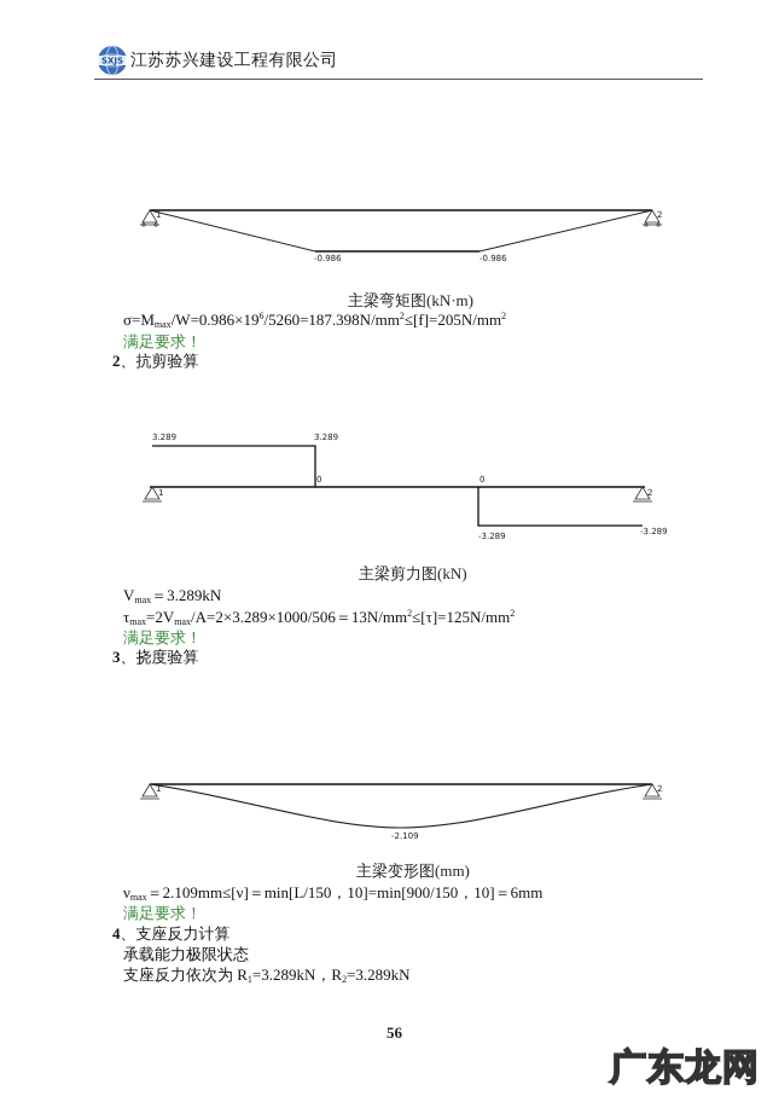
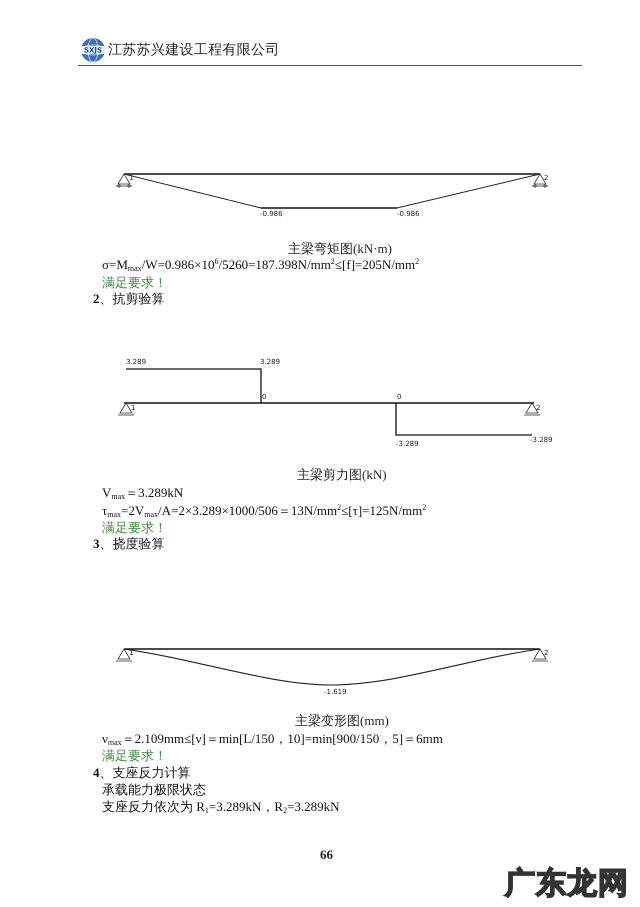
  SXJS
  江苏苏兴建设工程有限公司
  1
  2
  -0.986
  -0.986
  主梁弯矩图(kN·m)
- σ=Mmax/W=0.986×196/5260=187.398N/mm2≤[f]=205N/mm2
+ σ=Mmax/W=0.986×106/5260=187.398N/mm2≤[f]=205N/mm2
  满足要求！
  2、抗剪验算
  1
  2
  3.289
  3.289
  0
  0
  -3.289
  -3.289
  主梁剪力图(kN)
  Vmax＝3.289kN
  τmax=2Vmax/A=2×3.289×1000/506＝13N/mm2≤[τ]=125N/mm2
  满足要求！
  3、挠度验算
  1
  2
- -2.109
+ -1.619
  主梁变形图(mm)
- νmax＝2.109mm≤[ν]＝min[L/150，10]=min[900/150，10]＝6mm
+ νmax＝2.109mm≤[ν]＝min[L/150，10]=min[900/150，5]＝6mm
  满足要求！
  4、支座反力计算
  承载能力极限状态
  支座反力依次为 R1=3.289kN，R2=3.289kN
- 56
+ 66
  广东龙网
